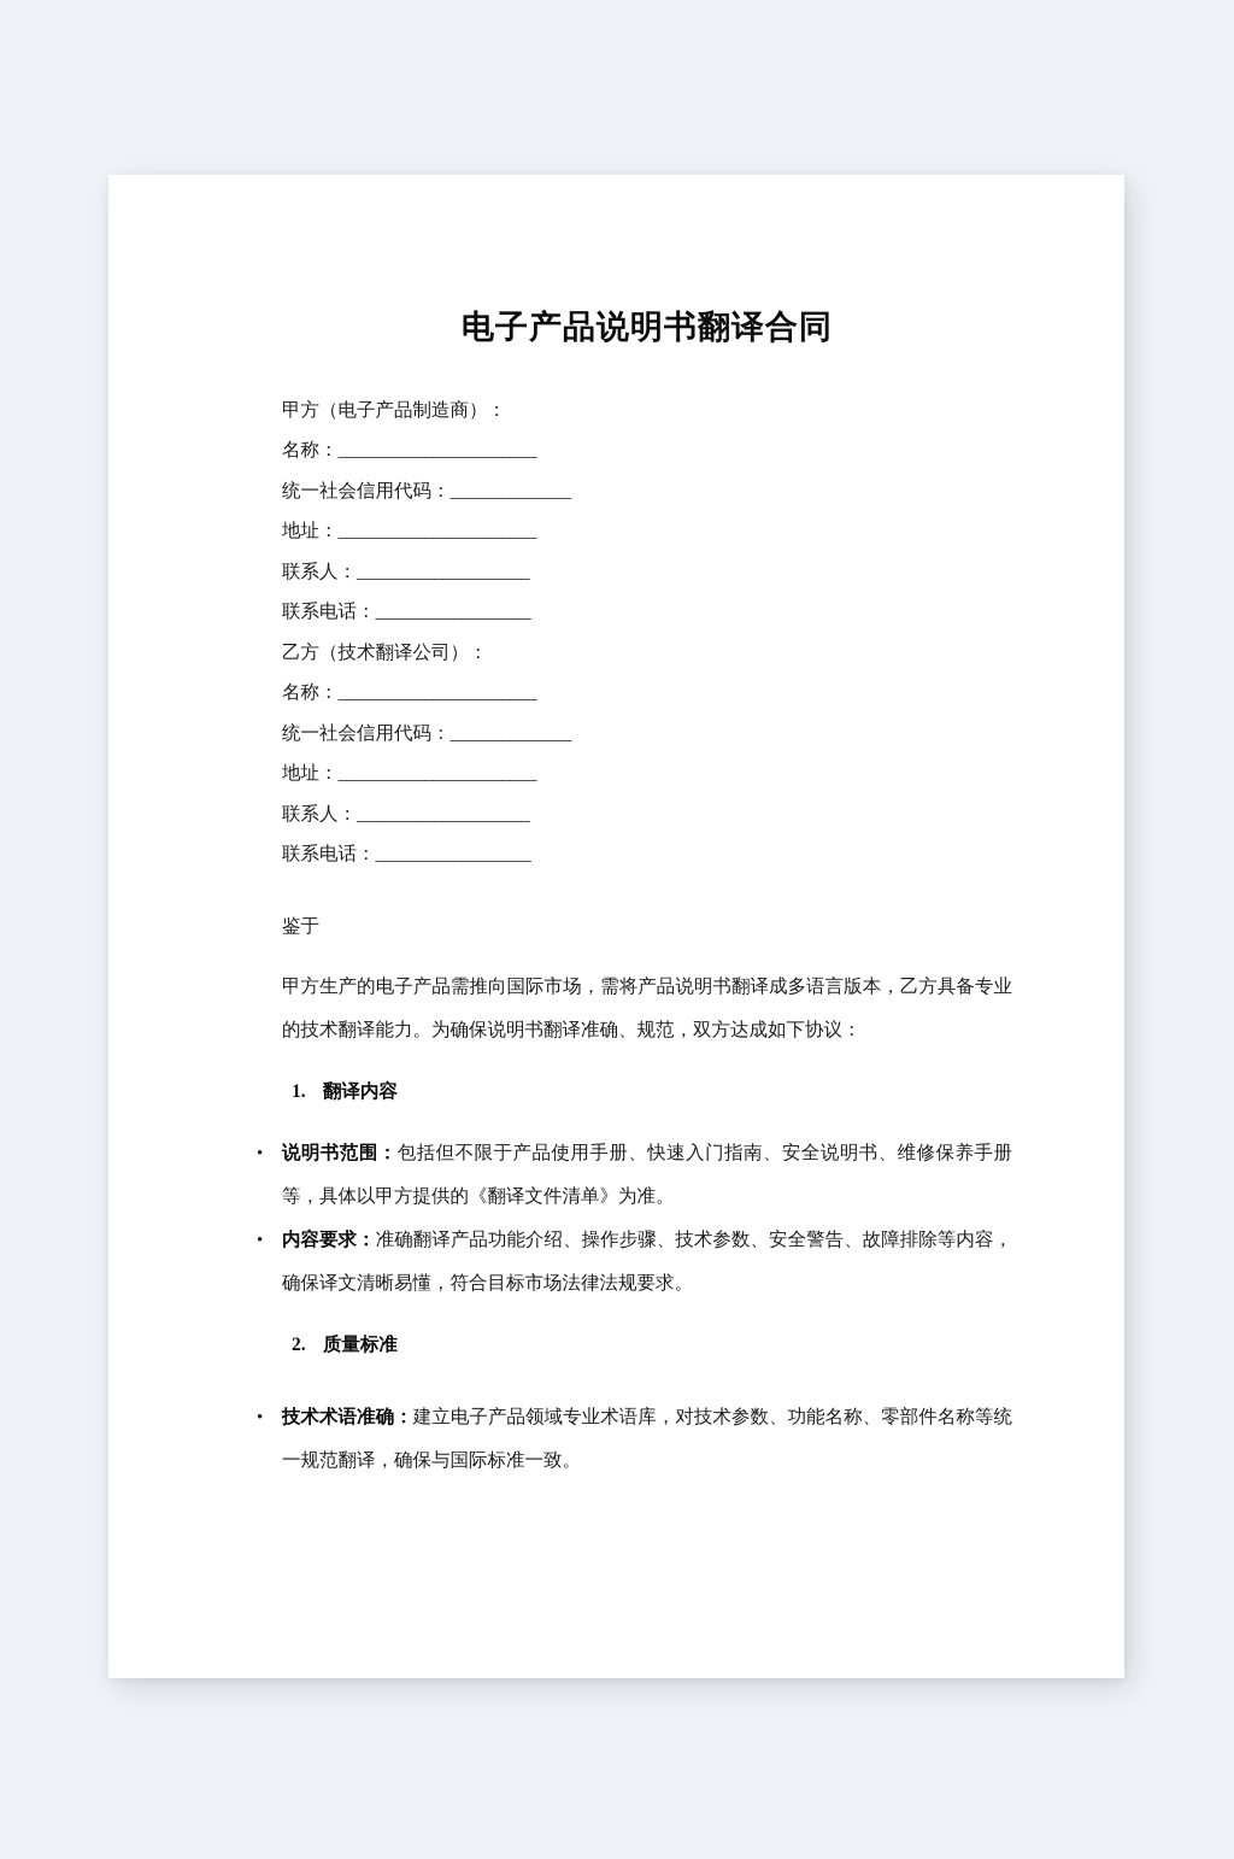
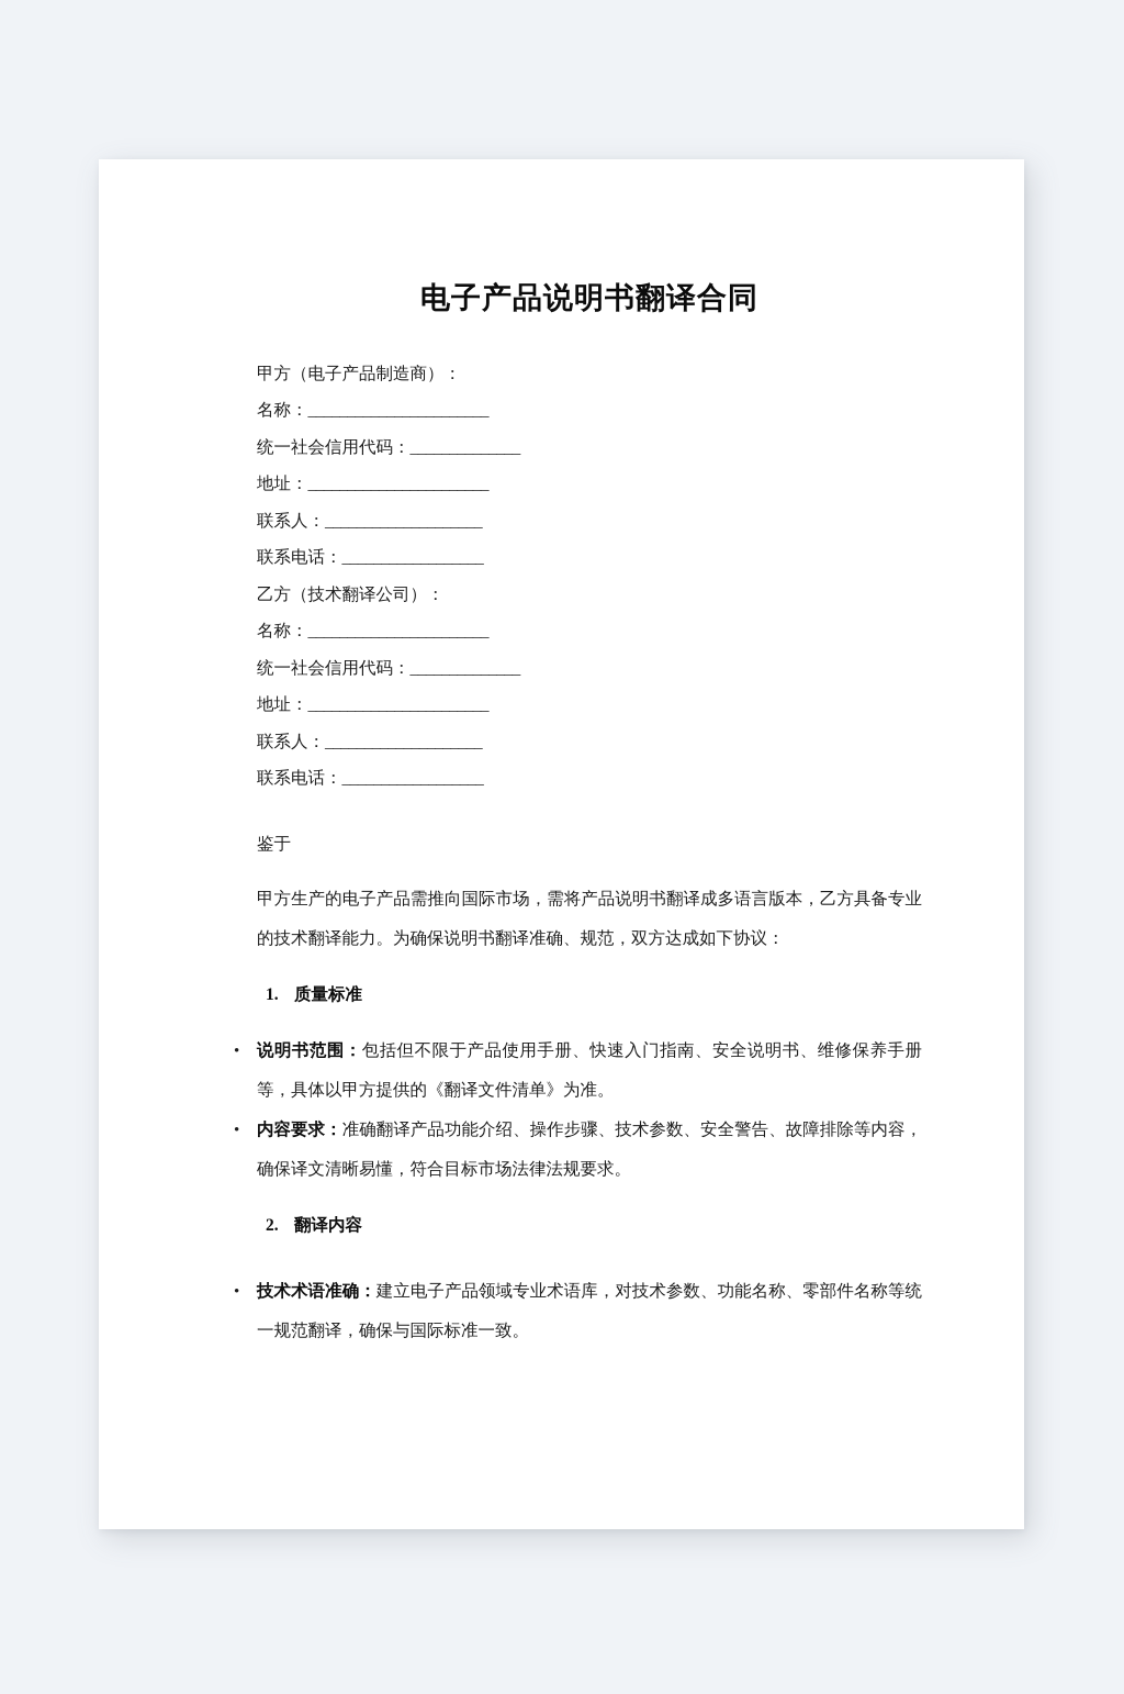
  电子产品说明书翻译合同
  甲方（电子产品制造商）：
  名称：_______________________
  统一社会信用代码：______________
  地址：_______________________
  联系人：____________________
  联系电话：__________________
  乙方（技术翻译公司）：
  名称：_______________________
  统一社会信用代码：______________
  地址：_______________________
  联系人：____________________
  联系电话：__________________
  鉴于
  甲方生产的电子产品需推向国际市场，需将产品说明书翻译成多语言版本，乙方具备专业的技术翻译能力。为确保说明书翻译准确、规范，双方达成如下协议：
- 1. 翻译内容
+ 1. 质量标准
  •
  说明书范围：包括但不限于产品使用手册、快速入门指南、安全说明书、维修保养手册等，具体以甲方提供的《翻译文件清单》为准。
  •
  内容要求：准确翻译产品功能介绍、操作步骤、技术参数、安全警告、故障排除等内容，确保译文清晰易懂，符合目标市场法律法规要求。
- 2. 质量标准
+ 2. 翻译内容
  •
  技术术语准确：建立电子产品领域专业术语库，对技术参数、功能名称、零部件名称等统一规范翻译，确保与国际标准一致。
